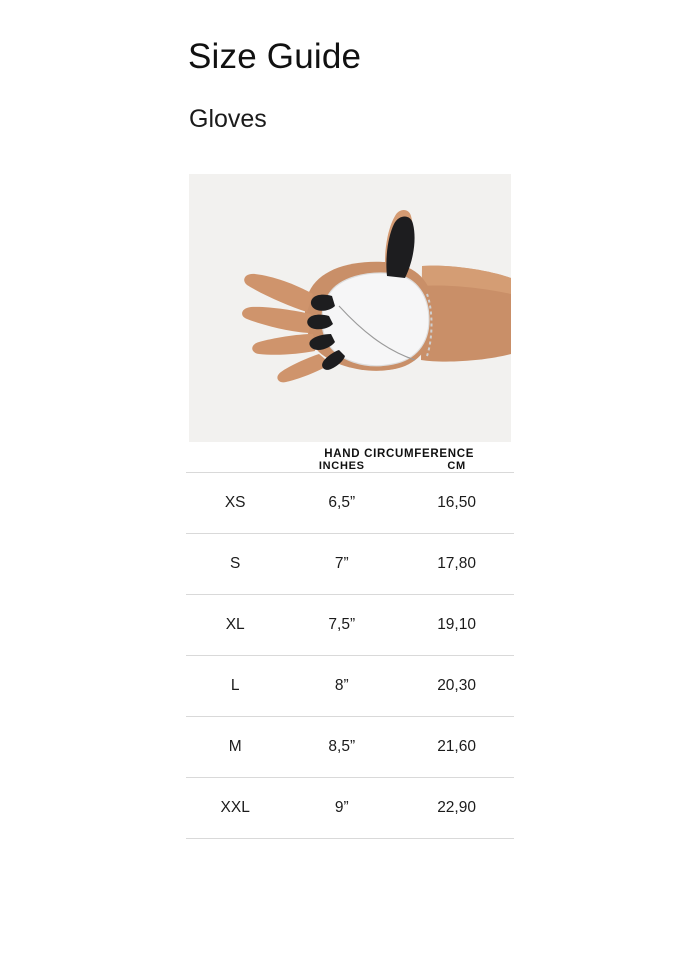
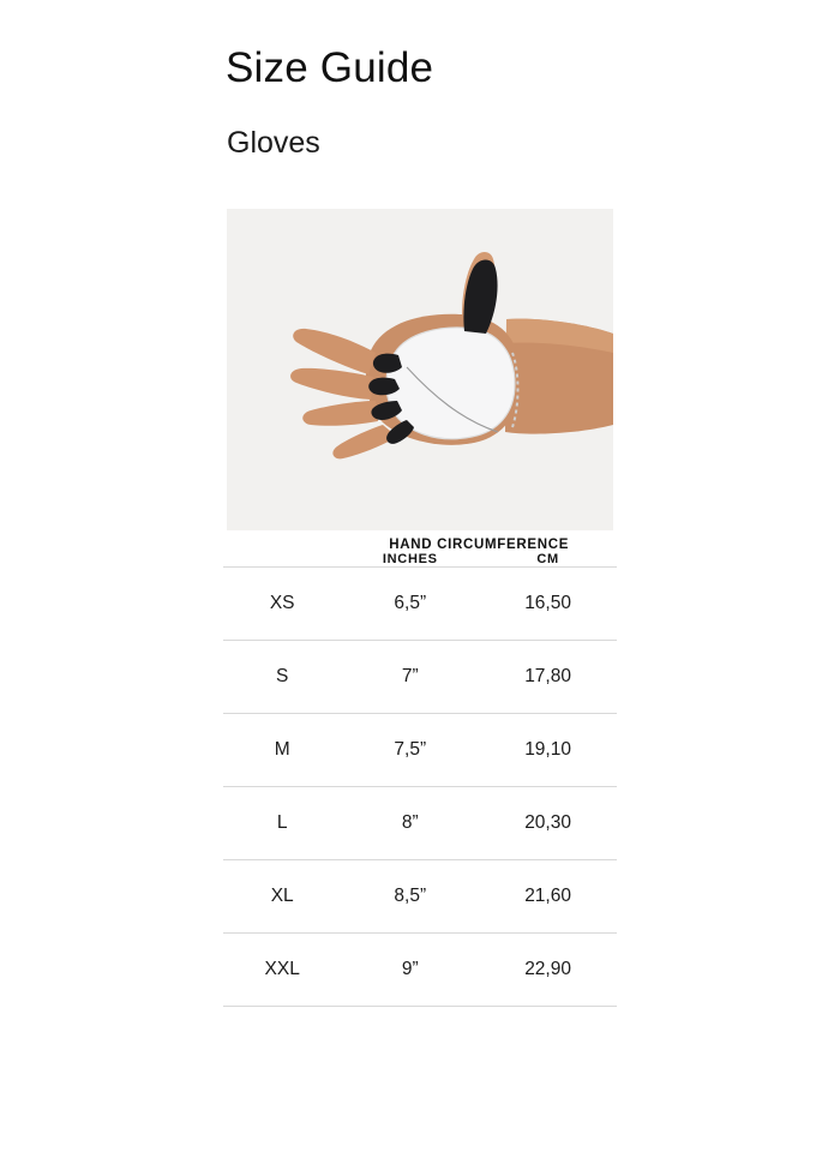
  Size Guide
  Gloves
  	HAND CIRCUMFERENCE
  	INCHES	CM
  XS	6,5”	16,50
  S	7”	17,80
- XL	7,5”	19,10
+ M	7,5”	19,10
  L	8”	20,30
- M	8,5”	21,60
+ XL	8,5”	21,60
  XXL	9”	22,90
